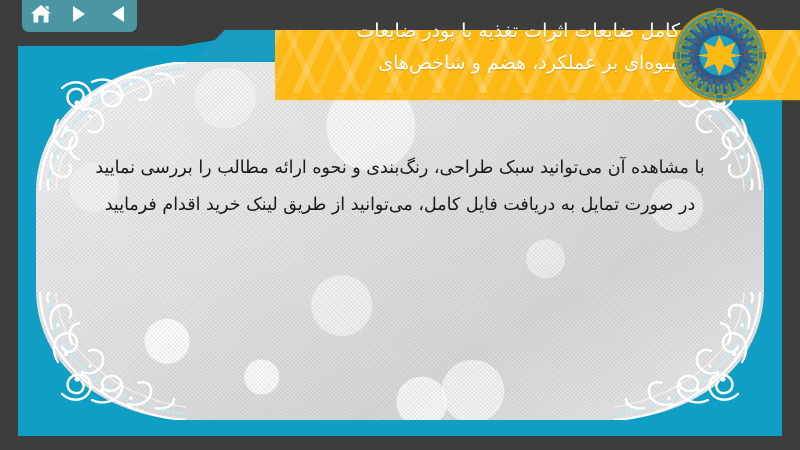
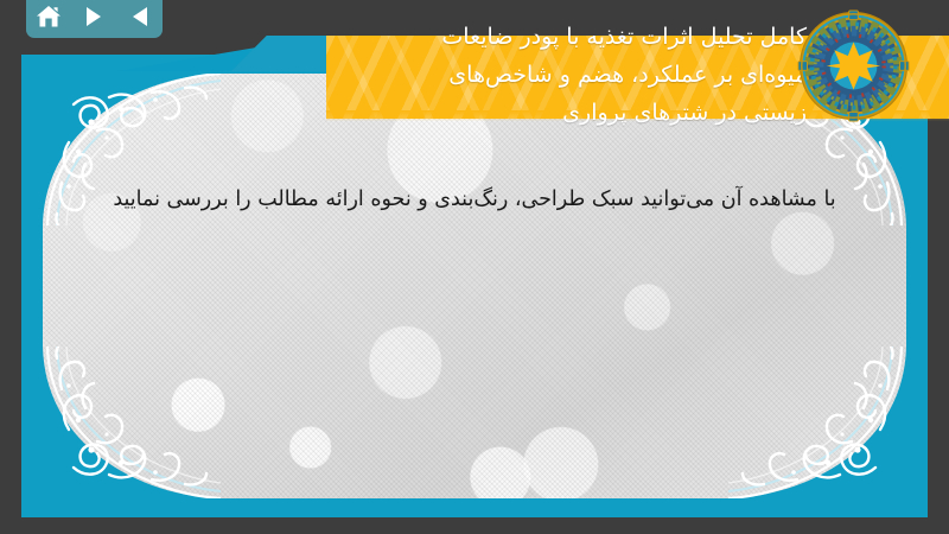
- کامل ضایعات اثرات تغذیه با پودر ضایعات
+ کامل تحلیل اثرات تغذیه با پودر ضایعات
  یوه‌ای بر عملکرد، هضم و شاخص‌های
+ زیستی در شترهای پرواری
  با مشاهده آن میتوانید سبک طراحی، رنگ‌بندی و نحوه ارائه مطالب را بررسی نمایید
- در صورت تمایل به دریافت فایل کامل، می‌توانید از طریق لینک خرید اقدام فرمایید
